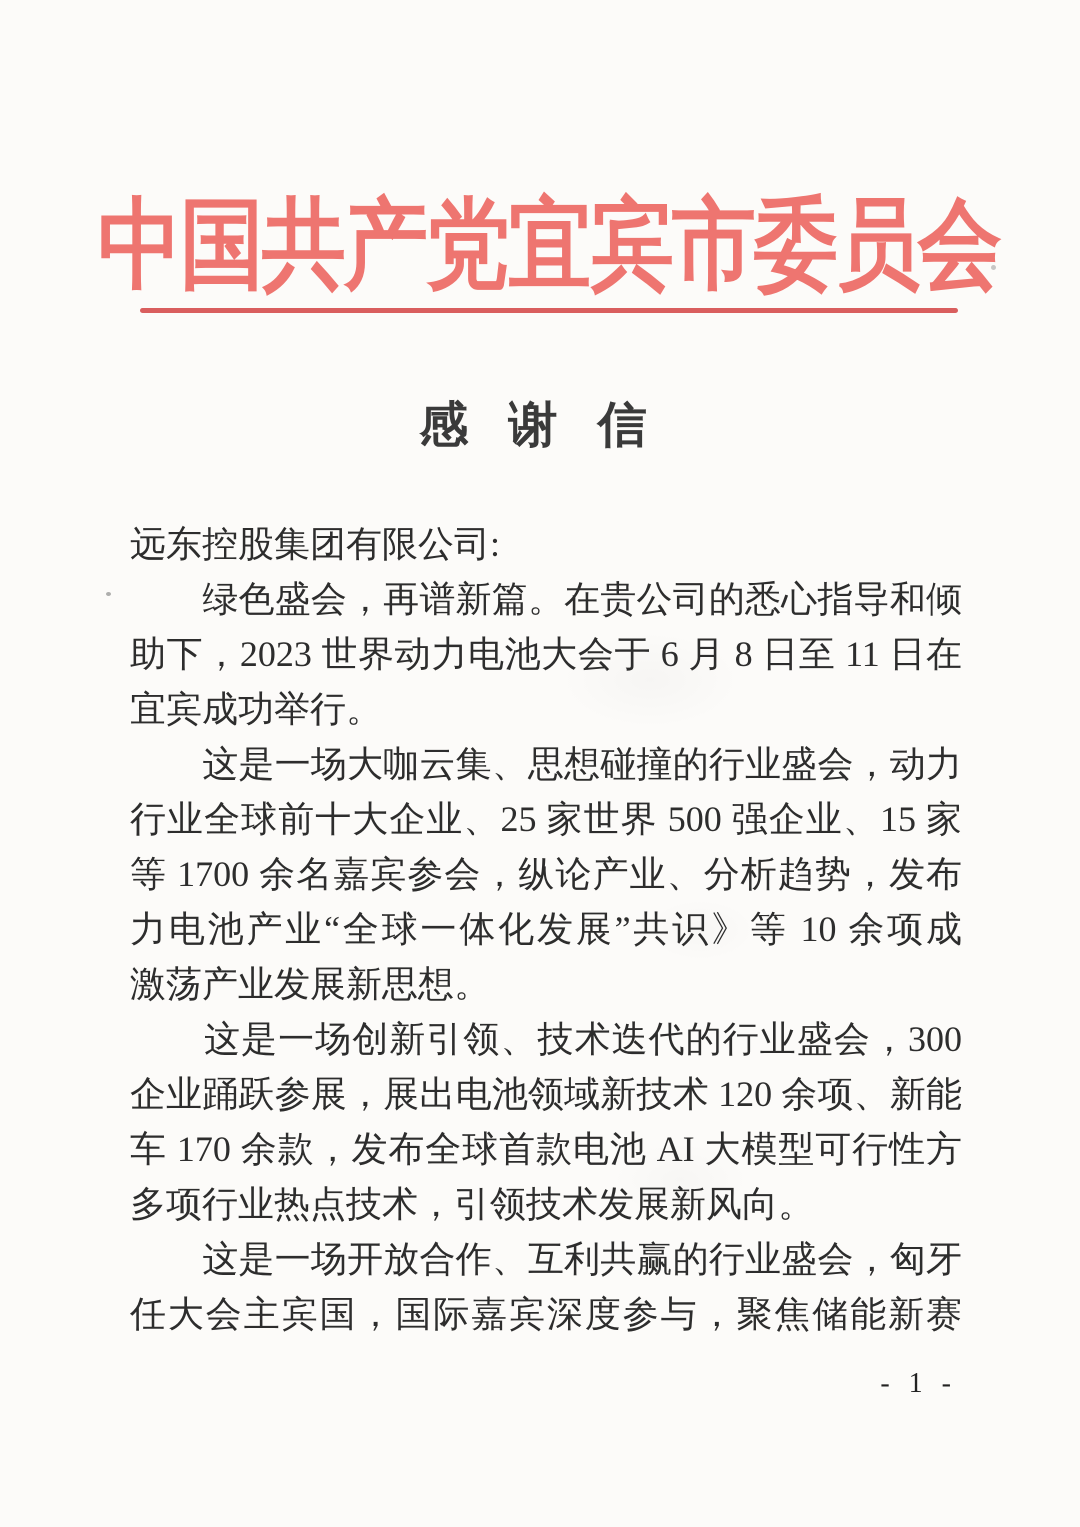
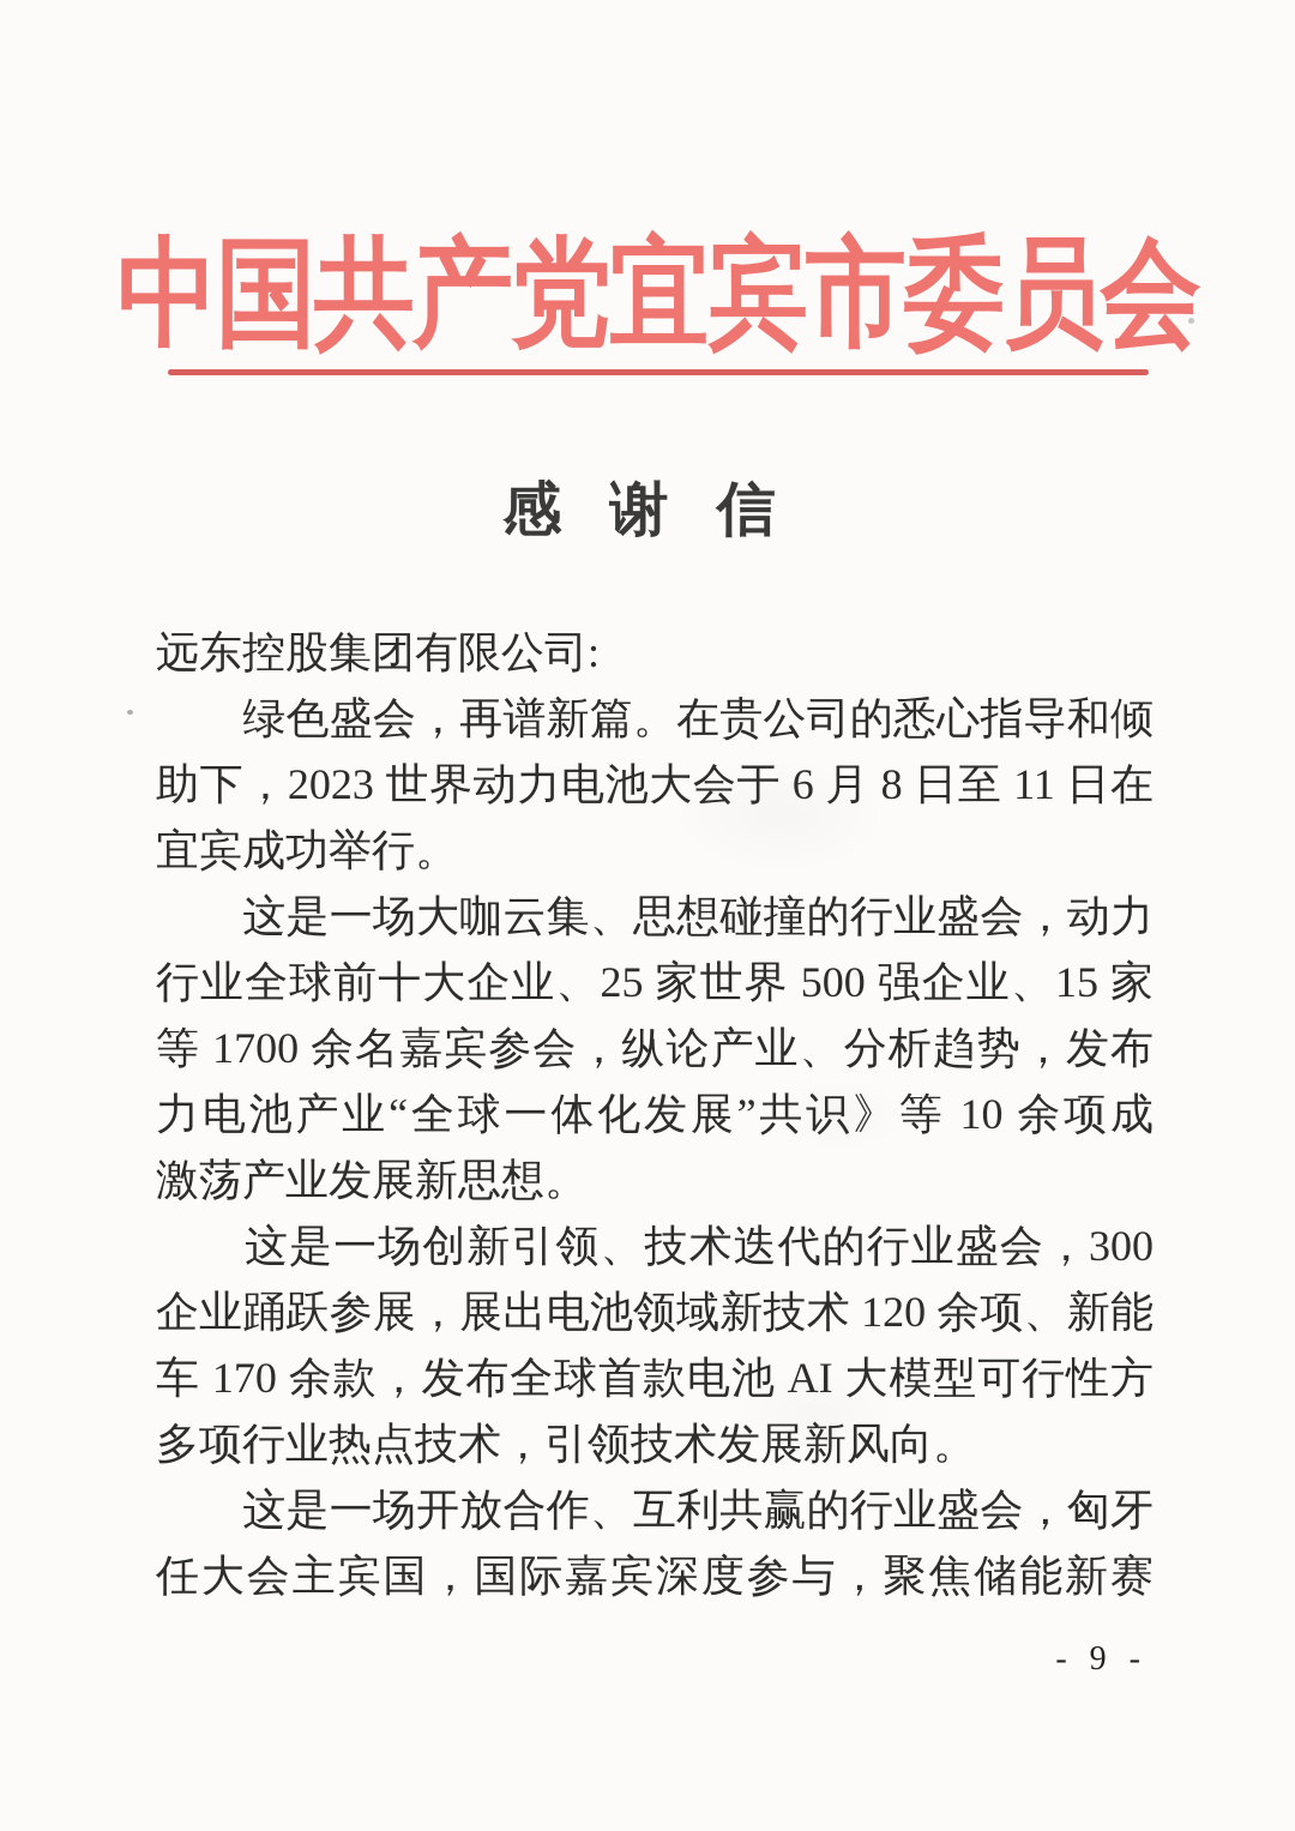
  中国共产党宜宾市委员会
  感 谢 信
  远东控股集团有限公司:
  绿色盛会，再谱新篇。在贵公司的悉心指导和倾
  助下，2023 世界动力电池大会于 6 月 8 日至 11 日在
  宜宾成功举行。
  这是一场大咖云集、思想碰撞的行业盛会，动力
  行业全球前十大企业、25 家世界 500 强企业、15 家
  等 1700 余名嘉宾参会，纵论产业、分析趋势，发布
  力电池产业“全球一体化发展”共识》等 10 余项成
  激荡产业发展新思想。
  这是一场创新引领、技术迭代的行业盛会，300
  企业踊跃参展，展出电池领域新技术 120 余项、新能
  车 170 余款，发布全球首款电池 AI 大模型可行性方
  多项行业热点技术，引领技术发展新风向。
  这是一场开放合作、互利共赢的行业盛会，匈牙
  任大会主宾国，国际嘉宾深度参与，聚焦储能新赛
- - 1 -
+ - 9 -
